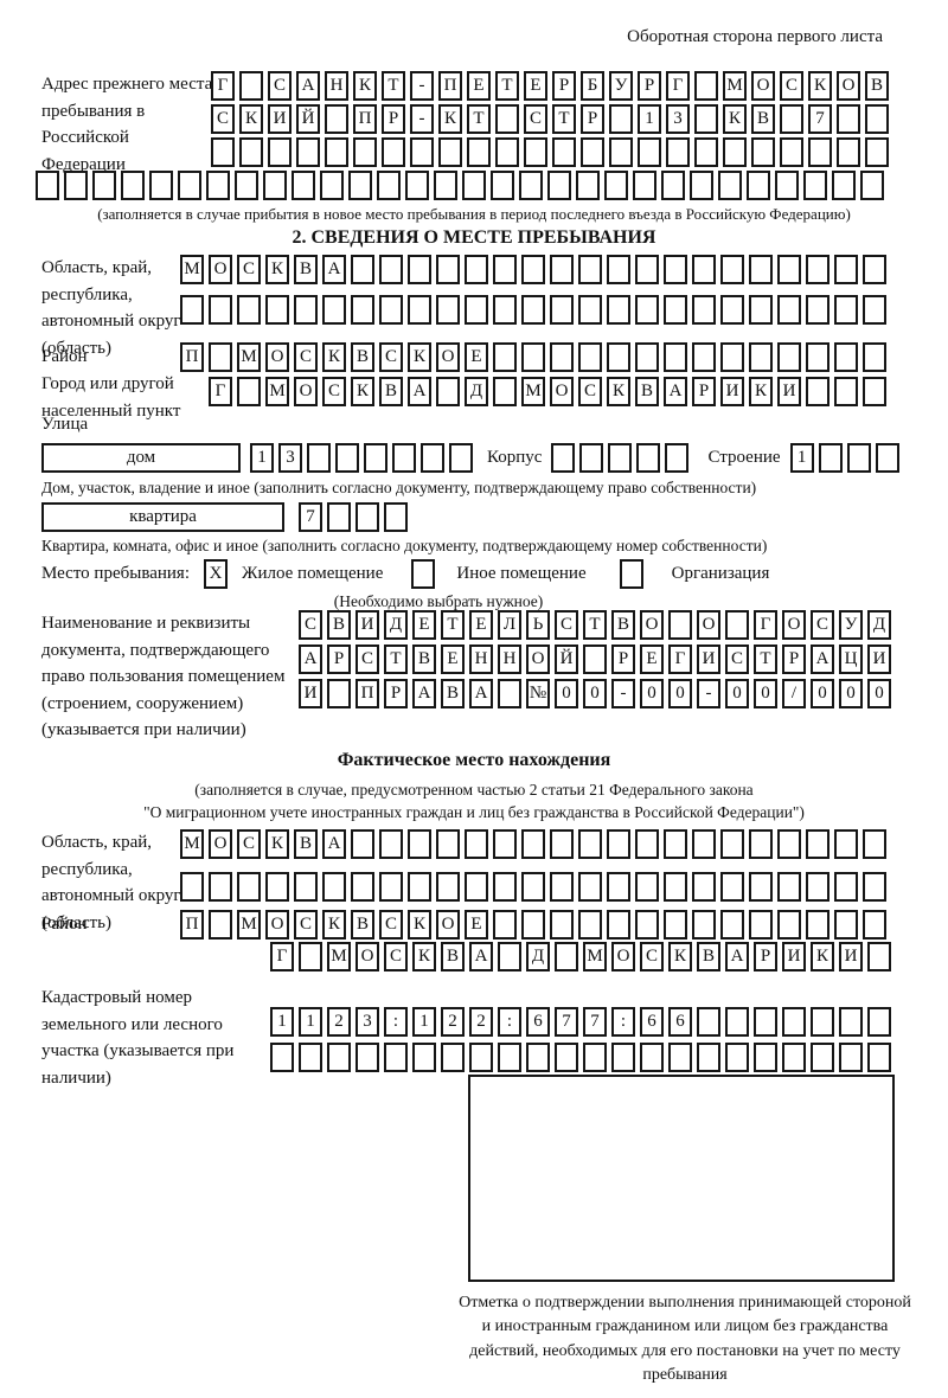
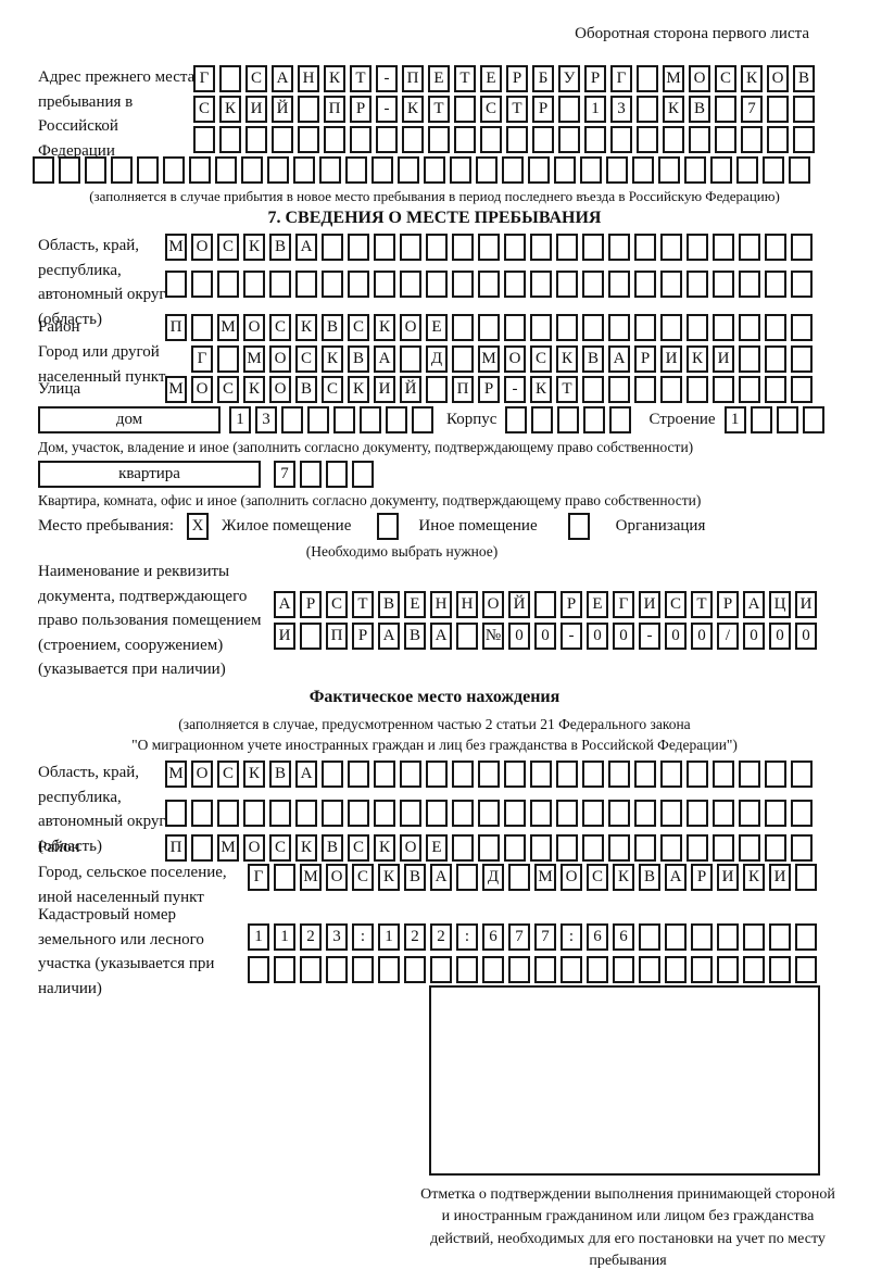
  Оборотная сторона первого листа
  Адрес прежнего места пребывания в Российской Федерации
  Г С А Н К Т - П Е Т Е Р Б У Р Г М О С К О В
  С К И Й П Р - К Т С Т Р 1 3 К В 7
  (заполняется в случае прибытия в новое место пребывания в период последнего въезда в Российскую Федерацию)
- 2. СВЕДЕНИЯ О МЕСТЕ ПРЕБЫВАНИЯ
+ 7. СВЕДЕНИЯ О МЕСТЕ ПРЕБЫВАНИЯ
  Область, край, республика, автономный округ (область)
  М О С К В А
  Район
  П М О С К В С К О Е
  Город или другой населенный пункт
  Г М О С К В А Д М О С К В А Р И К И
  Улица
+ М О С К О В С К И Й П Р - К Т
  дом
  1 3
  Корпус
  Строение
  1
  Дом, участок, владение и иное (заполнить согласно документу, подтверждающему право собственности)
  квартира
  7
- Квартира, комната, офис и иное (заполнить согласно документу, подтверждающему номер собственности)
+ Квартира, комната, офис и иное (заполнить согласно документу, подтверждающему право собственности)
  Место пребывания:
  X
  Жилое помещение
  Иное помещение
  Организация
  (Необходимо выбрать нужное)
  Наименование и реквизиты документа, подтверждающего право пользования помещением (строением, сооружением) (указывается при наличии)
- С В И Д Е Т Е Л Ь С Т В О О Г О С У Д
  А Р С Т В Е Н Н О Й Р Е Г И С Т Р А Ц И
  И П Р А В А № 0 0 - 0 0 - 0 0 / 0 0 0
  Фактическое место нахождения
  (заполняется в случае, предусмотренном частью 2 статьи 21 Федерального закона
  "О миграционном учете иностранных граждан и лиц без гражданства в Российской Федерации")
  Область, край, республика, автономный округ (область)
  М О С К В А
  Район
  П М О С К В С К О Е
+ Город, сельское поселение, иной населенный пункт
  Г М О С К В А Д М О С К В А Р И К И
  Кадастровый номер земельного или лесного участка (указывается при наличии)
  1 1 2 3 : 1 2 2 : 6 7 7 : 6 6
  Отметка о подтверждении выполнения принимающей стороной и иностранным гражданином или лицом без гражданства действий, необходимых для его постановки на учет по месту пребывания
